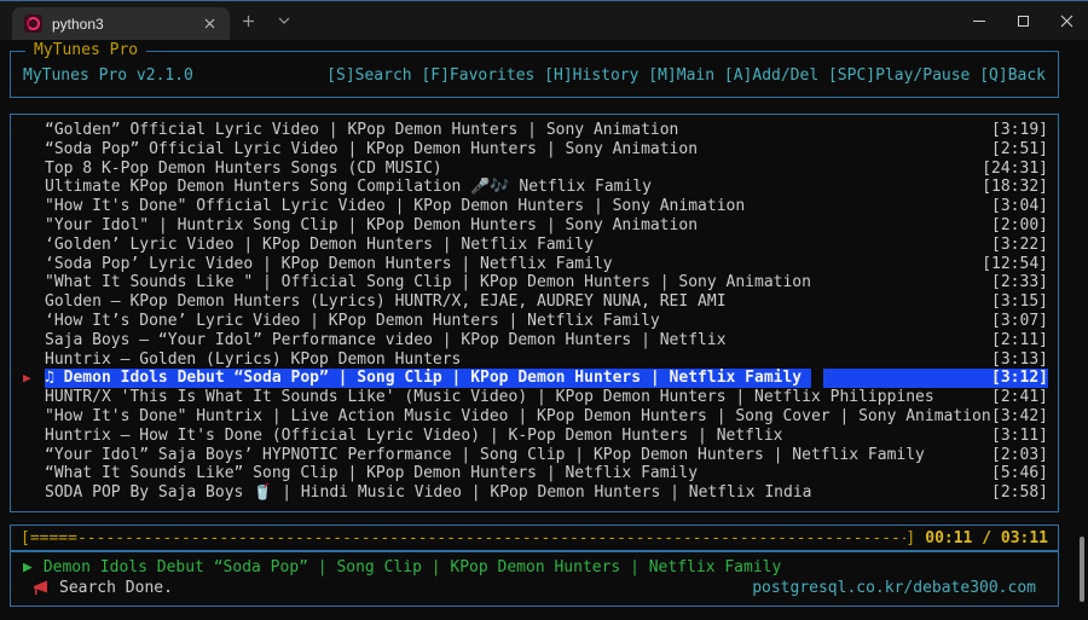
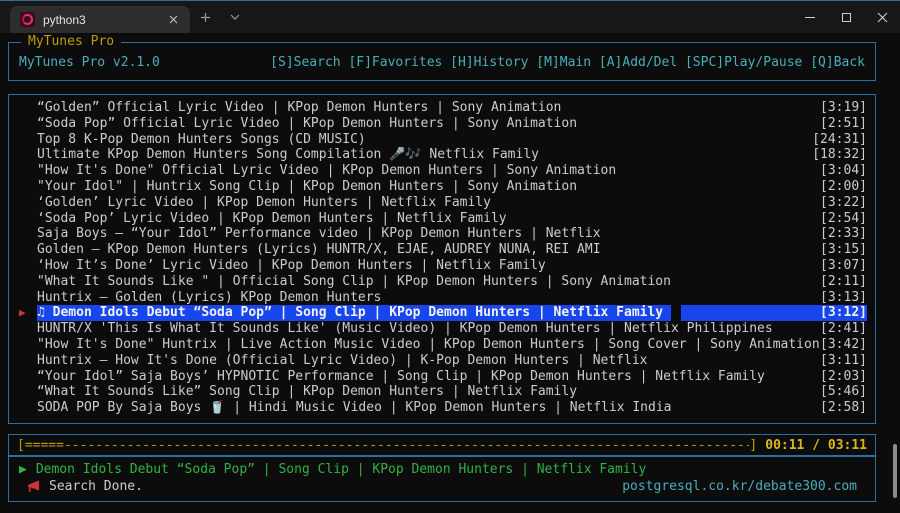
  python3
  MyTunes Pro
  MyTunes Pro v2.1.0
  [S]Search [F]Favorites [H]History [M]Main [A]Add/Del [SPC]Play/Pause [Q]Back
  “Golden” Official Lyric Video | KPop Demon Hunters | Sony Animation
  [3:19]
  “Soda Pop” Official Lyric Video | KPop Demon Hunters | Sony Animation
  [2:51]
  Top 8 K-Pop Demon Hunters Songs (CD MUSIC)
  [24:31]
  Ultimate KPop Demon Hunters Song Compilation 🎤🎶 Netflix Family
  [18:32]
  "How It's Done" Official Lyric Video | KPop Demon Hunters | Sony Animation
  [3:04]
  "Your Idol" | Huntrix Song Clip | KPop Demon Hunters | Sony Animation
  [2:00]
  ‘Golden’ Lyric Video | KPop Demon Hunters | Netflix Family
  [3:22]
  ‘Soda Pop’ Lyric Video | KPop Demon Hunters | Netflix Family
- [12:54]
+ [2:54]
- "What It Sounds Like " | Official Song Clip | KPop Demon Hunters | Sony Animation
+ Saja Boys – “Your Idol” Performance video | KPop Demon Hunters | Netflix
  [2:33]
  Golden – KPop Demon Hunters (Lyrics) HUNTR/X, EJAE, AUDREY NUNA, REI AMI
  [3:15]
  ‘How It’s Done’ Lyric Video | KPop Demon Hunters | Netflix Family
  [3:07]
- Saja Boys – “Your Idol” Performance video | KPop Demon Hunters | Netflix
+ "What It Sounds Like " | Official Song Clip | KPop Demon Hunters | Sony Animation
  [2:11]
  Huntrix – Golden (Lyrics) KPop Demon Hunters
  [3:13]
  ▶
  ♫ Demon Idols Debut “Soda Pop” | Song Clip | KPop Demon Hunters | Netflix Family
  [3:12]
  HUNTR/X 'This Is What It Sounds Like' (Music Video) | KPop Demon Hunters | Netflix Philippines
  [2:41]
  "How It's Done" Huntrix | Live Action Music Video | KPop Demon Hunters | Song Cover | Sony Animation
  [3:42]
  Huntrix – How It's Done (Official Lyric Video) | K-Pop Demon Hunters | Netflix
  [3:11]
  “Your Idol” Saja Boys’ HYPNOTIC Performance | Song Clip | KPop Demon Hunters | Netflix Family
  [2:03]
  “What It Sounds Like” Song Clip | KPop Demon Hunters | Netflix Family
  [5:46]
  SODA POP By Saja Boys 🥤 | Hindi Music Video | KPop Demon Hunters | Netflix India
  [2:58]
  [
  =====
  ----------------------------------------------------------------------------------------
  ]
  00:11 / 03:11
  ▶
  Demon Idols Debut “Soda Pop” | Song Clip | KPop Demon Hunters | Netflix Family
  Search Done.
  postgresql.co.kr/debate300.com
